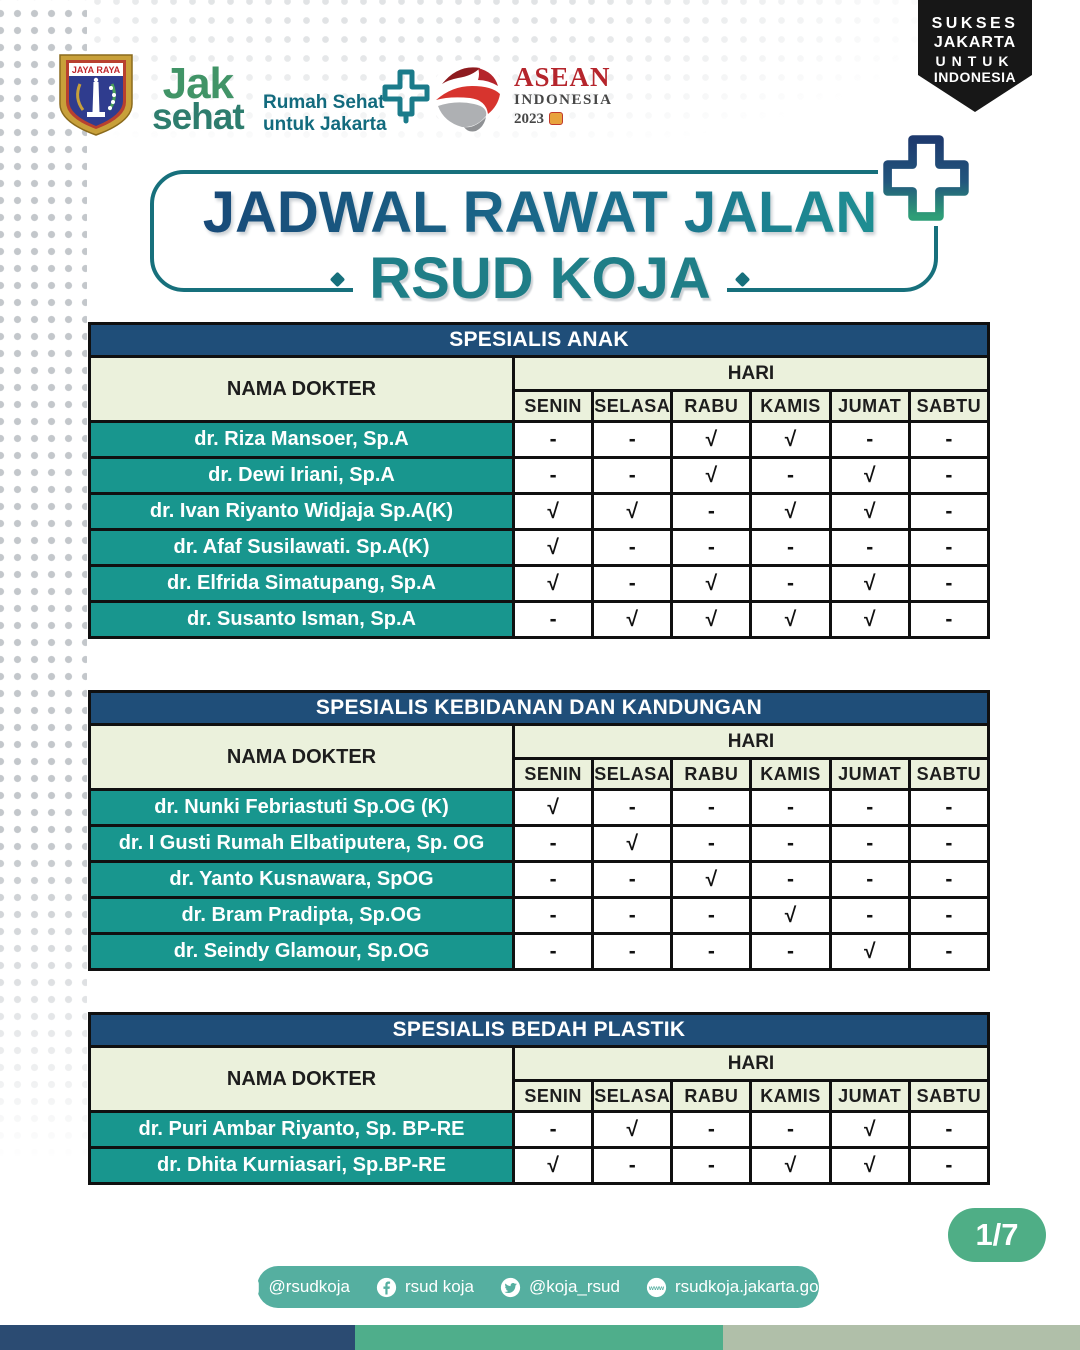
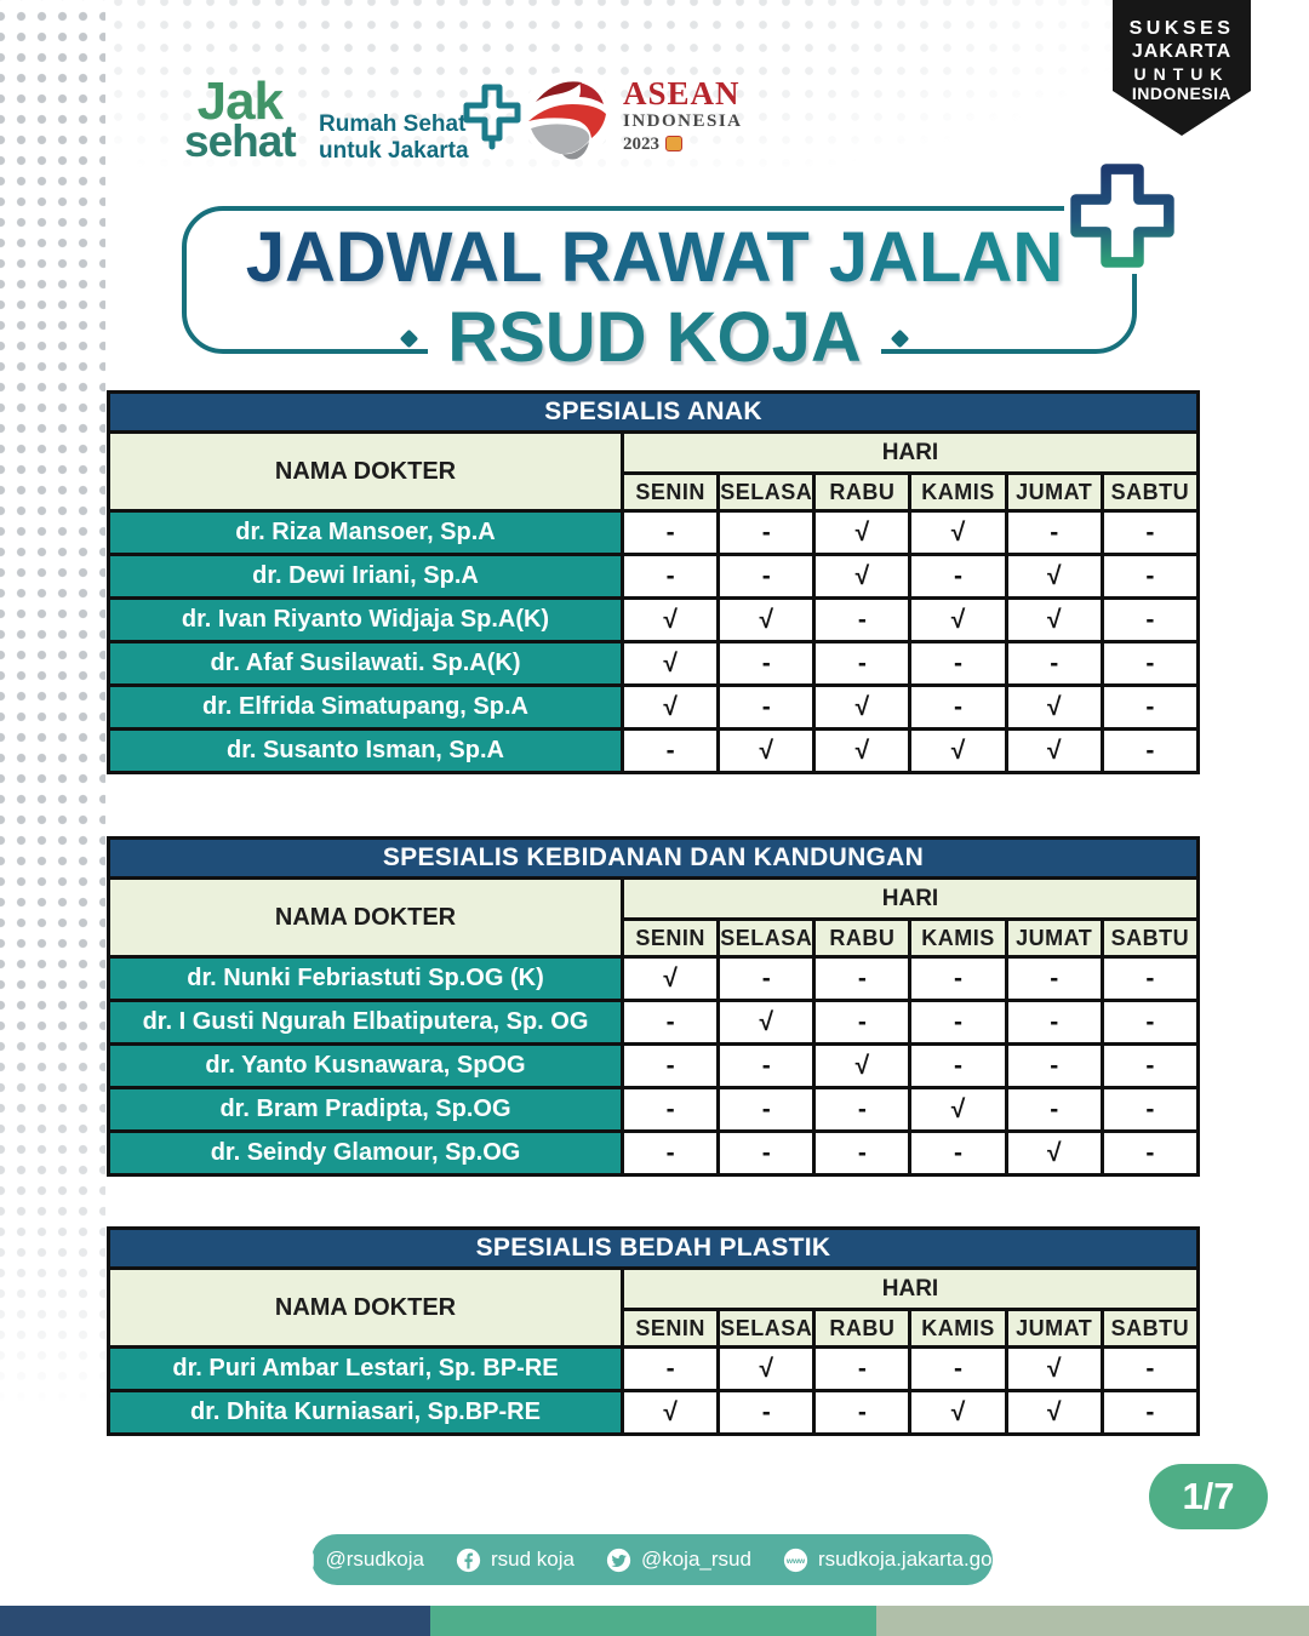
- JAYA RAYA
  Jak
  sehat
  Rumah Sehat
  untuk Jakarta
  ASEAN
  INDONESIA
  2023
  SUKSES
  JAKARTA
  UNTUK
  INDONESIA
  JADWAL RAWAT JALAN
  RSUD KOJA
  SPESIALIS ANAK
  NAMA DOKTER	HARI
  SENIN	SELASA	RABU	KAMIS	JUMAT	SABTU
  dr. Riza Mansoer, Sp.A	-	-	√	√	-	-
  dr. Dewi Iriani, Sp.A	-	-	√	-	√	-
  dr. Ivan Riyanto Widjaja Sp.A(K)	√	√	-	√	√	-
  dr. Afaf Susilawati. Sp.A(K)	√	-	-	-	-	-
  dr. Elfrida Simatupang, Sp.A	√	-	√	-	√	-
  dr. Susanto Isman, Sp.A	-	√	√	√	√	-
  SPESIALIS KEBIDANAN DAN KANDUNGAN
  NAMA DOKTER	HARI
  SENIN	SELASA	RABU	KAMIS	JUMAT	SABTU
  dr. Nunki Febriastuti Sp.OG (K)	√	-	-	-	-	-
- dr. I Gusti Rumah Elbatiputera, Sp. OG	-	√	-	-	-	-
+ dr. I Gusti Ngurah Elbatiputera, Sp. OG	-	√	-	-	-	-
  dr. Yanto Kusnawara, SpOG	-	-	√	-	-	-
  dr. Bram Pradipta, Sp.OG	-	-	-	√	-	-
  dr. Seindy Glamour, Sp.OG	-	-	-	-	√	-
  SPESIALIS BEDAH PLASTIK
  NAMA DOKTER	HARI
  SENIN	SELASA	RABU	KAMIS	JUMAT	SABTU
- dr. Puri Ambar Riyanto, Sp. BP-RE	-	√	-	-	√	-
+ dr. Puri Ambar Lestari, Sp. BP-RE	-	√	-	-	√	-
  dr. Dhita Kurniasari, Sp.BP-RE	√	-	-	√	√	-
  1/7
  @rsudkoja
  rsud koja
  @koja_rsud
  rsudkoja.jakarta.go.id
